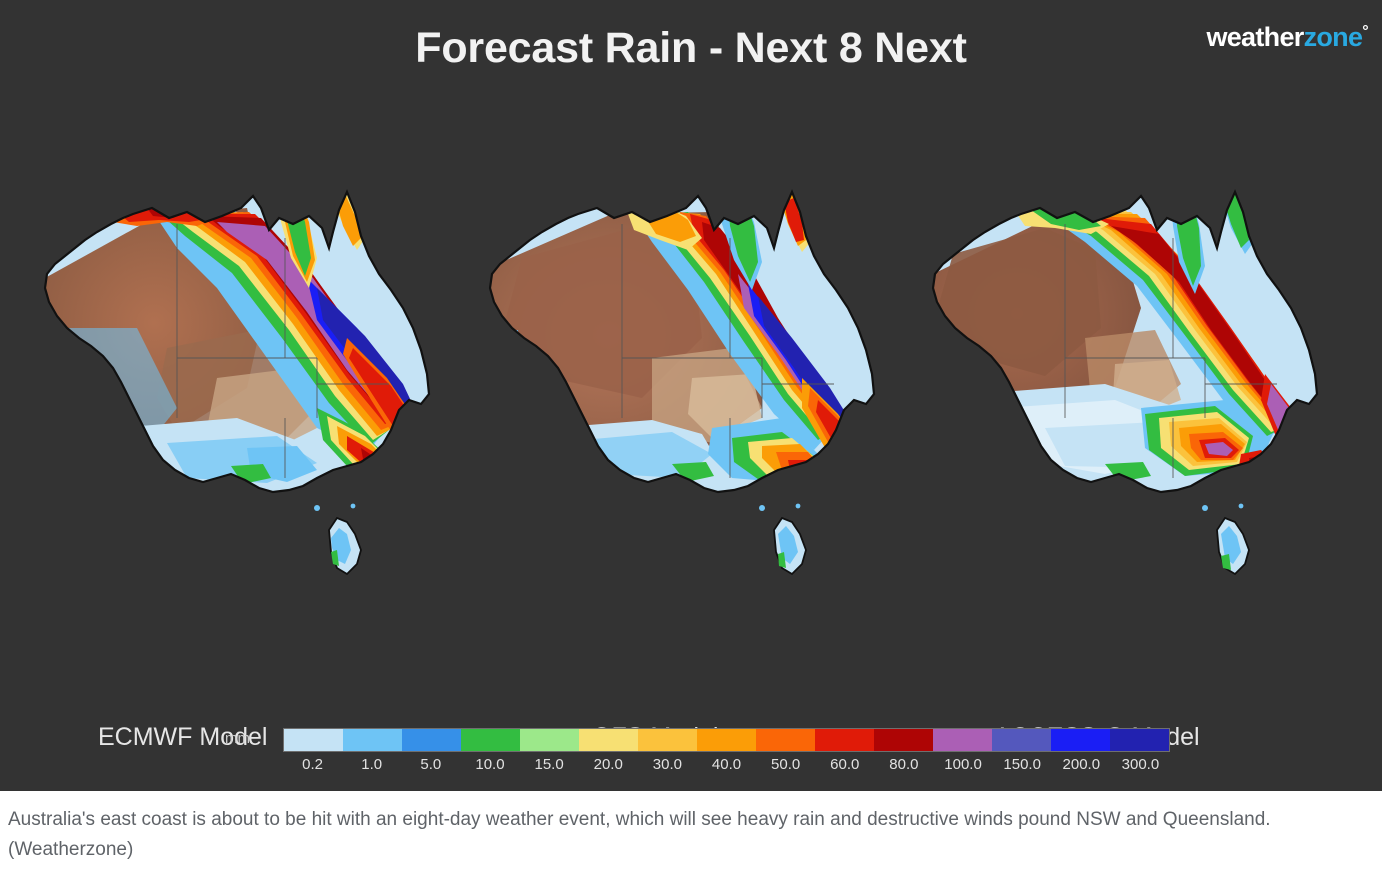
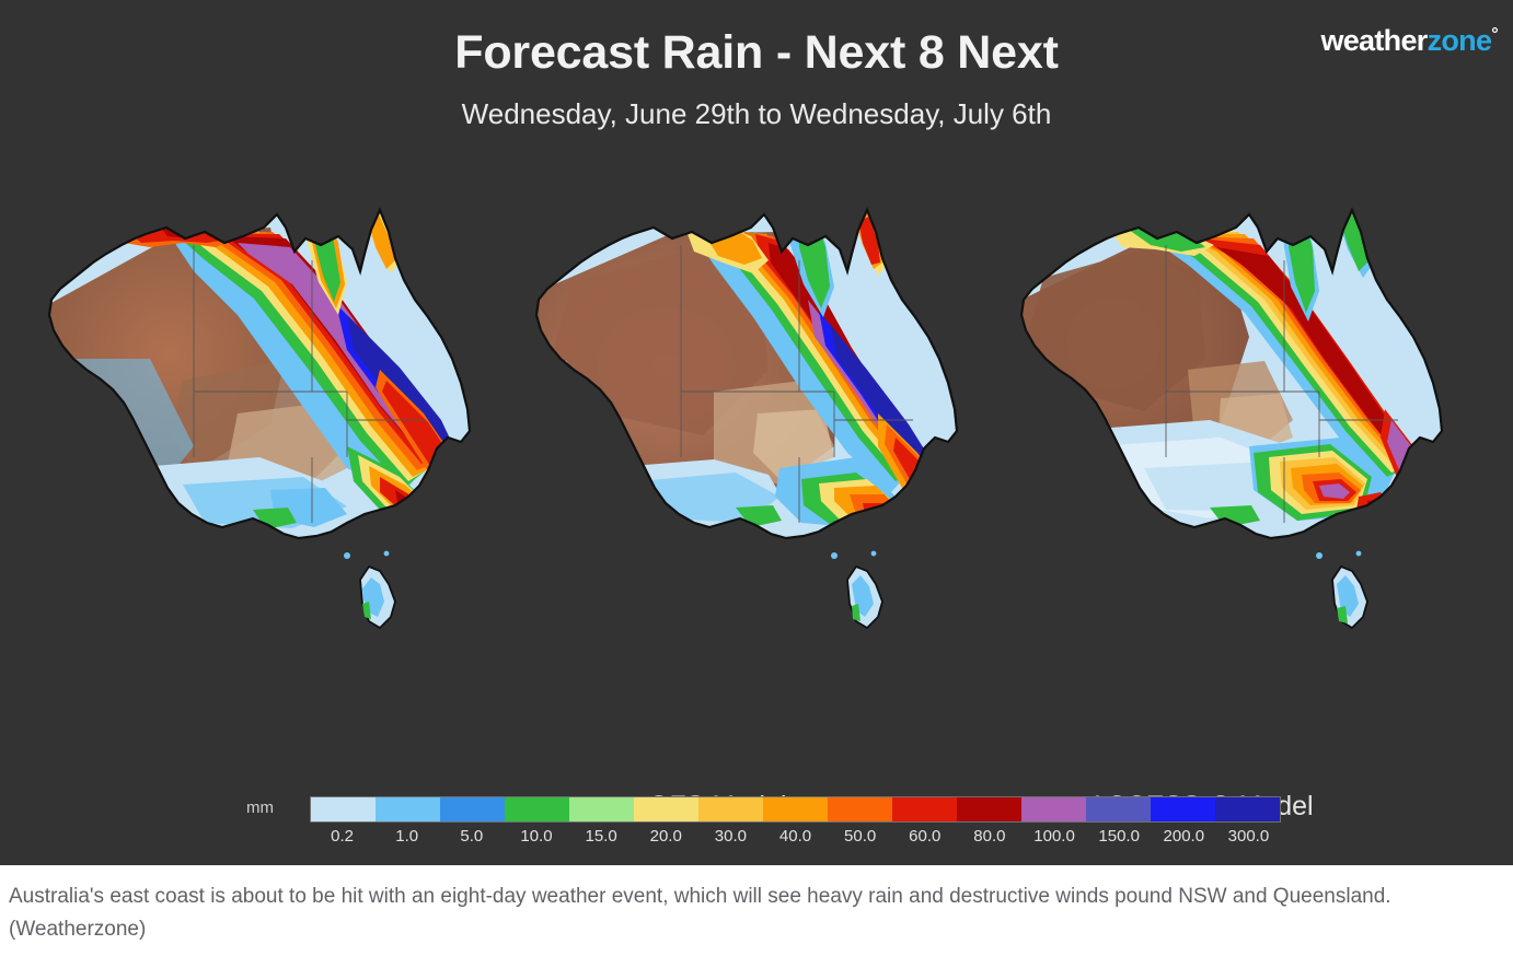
  Forecast Rain - Next 8 Next
+ Wednesday, June 29th to Wednesday, July 6th
  weatherzone°
- ECMWF Model
  mm
  0.2
  1.0
  5.0
  10.0
  15.0
  20.0
  30.0
  40.0
  50.0
  60.0
  80.0
  100.0
  150.0
  200.0
  300.0
  Australia's east coast is about to be hit with an eight-day weather event, which will see heavy rain and destructive winds pound NSW and Queensland. (Weatherzone)
